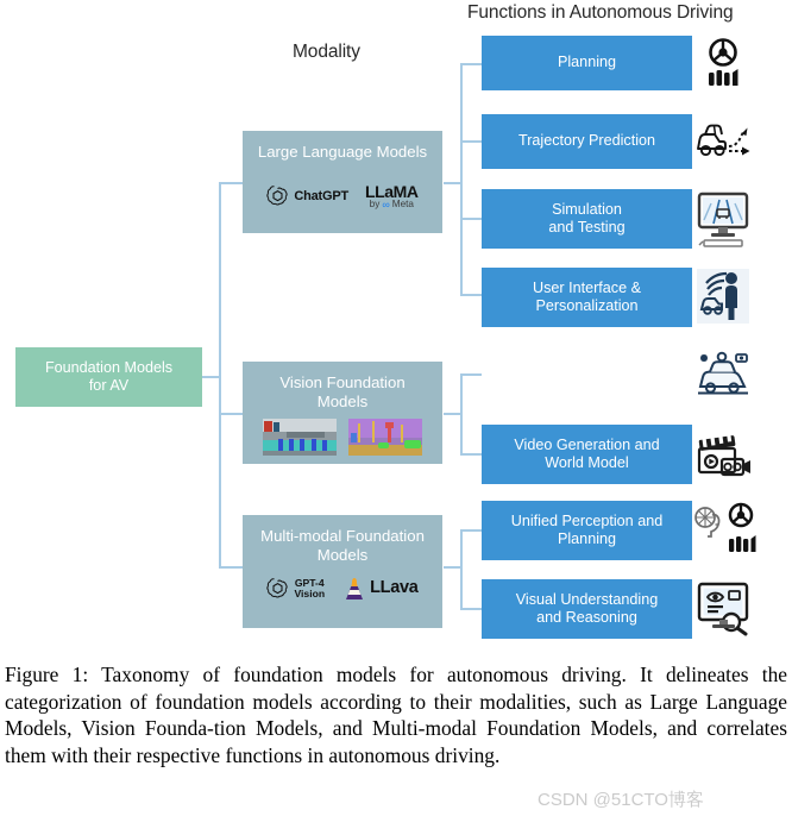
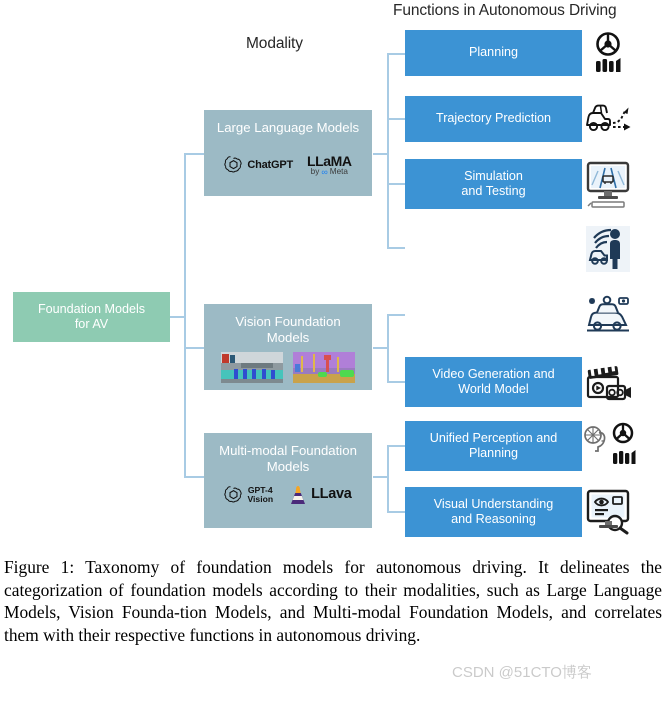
  Functions in Autonomous Driving
  Modality
  Foundation Models
  for AV
  Large Language Models
  ChatGPT
  LLaMA
  by
  ∞
  Meta
  Vision Foundation
  Models
  Multi-modal Foundation
  Models
  GPT-4
  Vision
  LLava
  Planning
  Trajectory Prediction
  Simulation
  and Testing
- User Interface &
- Personalization
  Video Generation and
  World Model
  Unified Perception and
  Planning
  Visual Understanding
  and Reasoning
  Figure 1: Taxonomy of foundation models for autonomous driving. It delineates the categorization of foundation models according to their modalities, such as Large Language Models, Vision Founda-tion Models, and Multi-modal Foundation Models, and correlates them with their respective functions in autonomous driving.
  CSDN @51CTO博客
